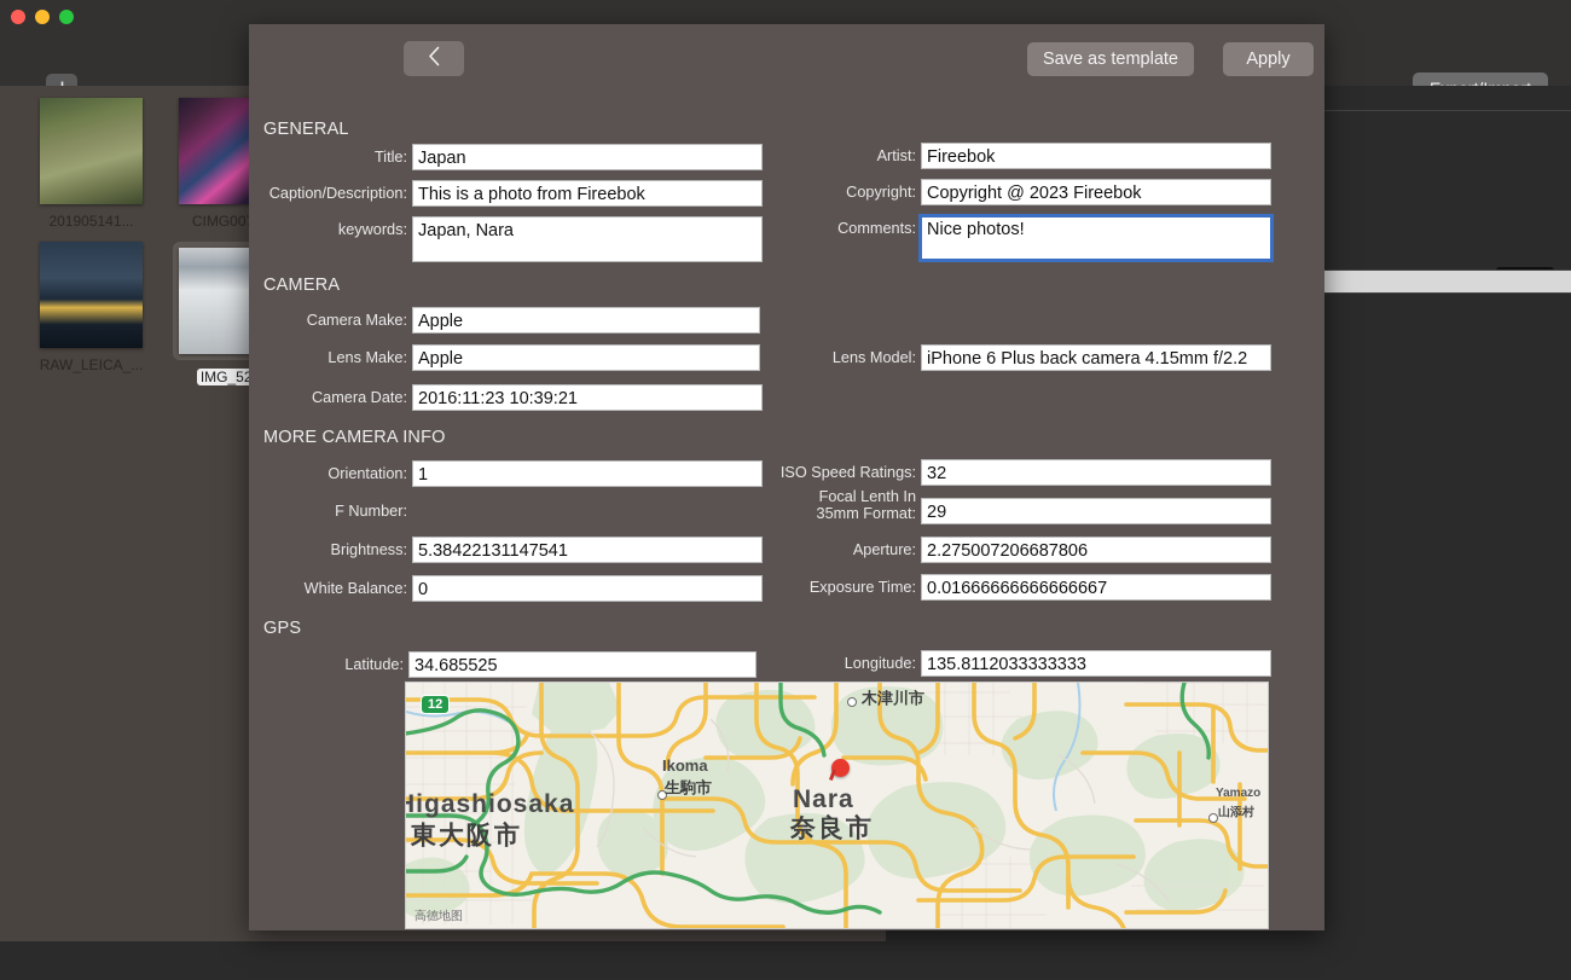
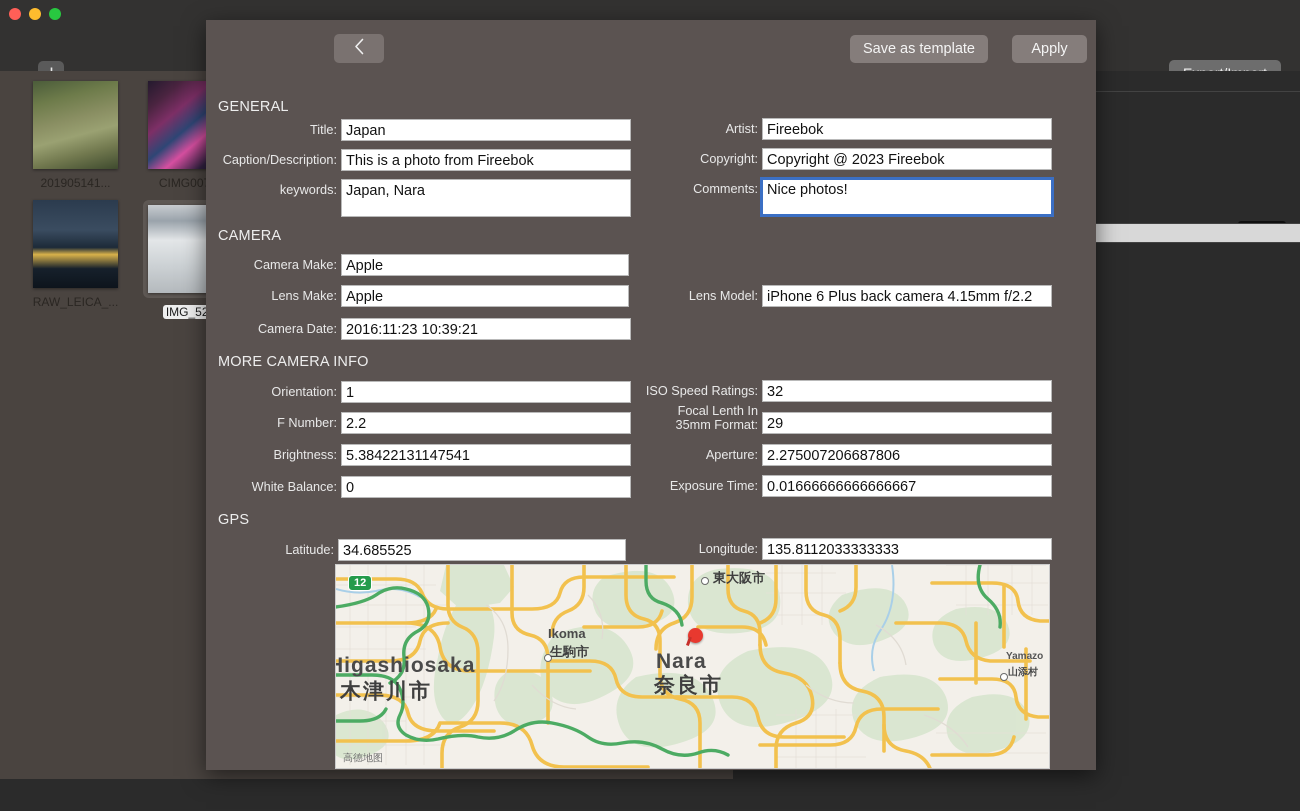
  201905141...
  CIMG00
  RAW_LEICA_...
  IMG_5
  Save as template
  Apply
  GENERAL
  Title:
  Japan
  Caption/Description:
  This is a photo from Fireebok
  keywords:
  Japan, Nara
  Artist:
  Fireebok
  Copyright:
  Copyright @ 2023 Fireebok
  Comments:
  Nice photos!
  CAMERA
  Camera Make:
  Apple
  Lens Make:
  Apple
  Camera Date:
  2016:11:23 10:39:21
  Lens Model:
  iPhone 6 Plus back camera 4.15mm f/2.2
  MORE CAMERA INFO
  Orientation:
  1
  F Number:
+ 2.2
  Brightness:
  5.38422131147541
  White Balance:
  0
  ISO Speed Ratings:
  32
  Focal Lenth In
  35mm Format:
  29
  Aperture:
  2.275007206687806
  Exposure Time:
  0.01666666666666667
  GPS
  Latitude:
  34.685525
  Longitude:
  135.8112033333333
  12
  Higashiosaka
- 東大阪市
+ 木津川市
  Ikoma
  生駒市
  Nara
  奈良市
- 木津川市
+ 東大阪市
  Yamazo
  山添村
  高德地图
